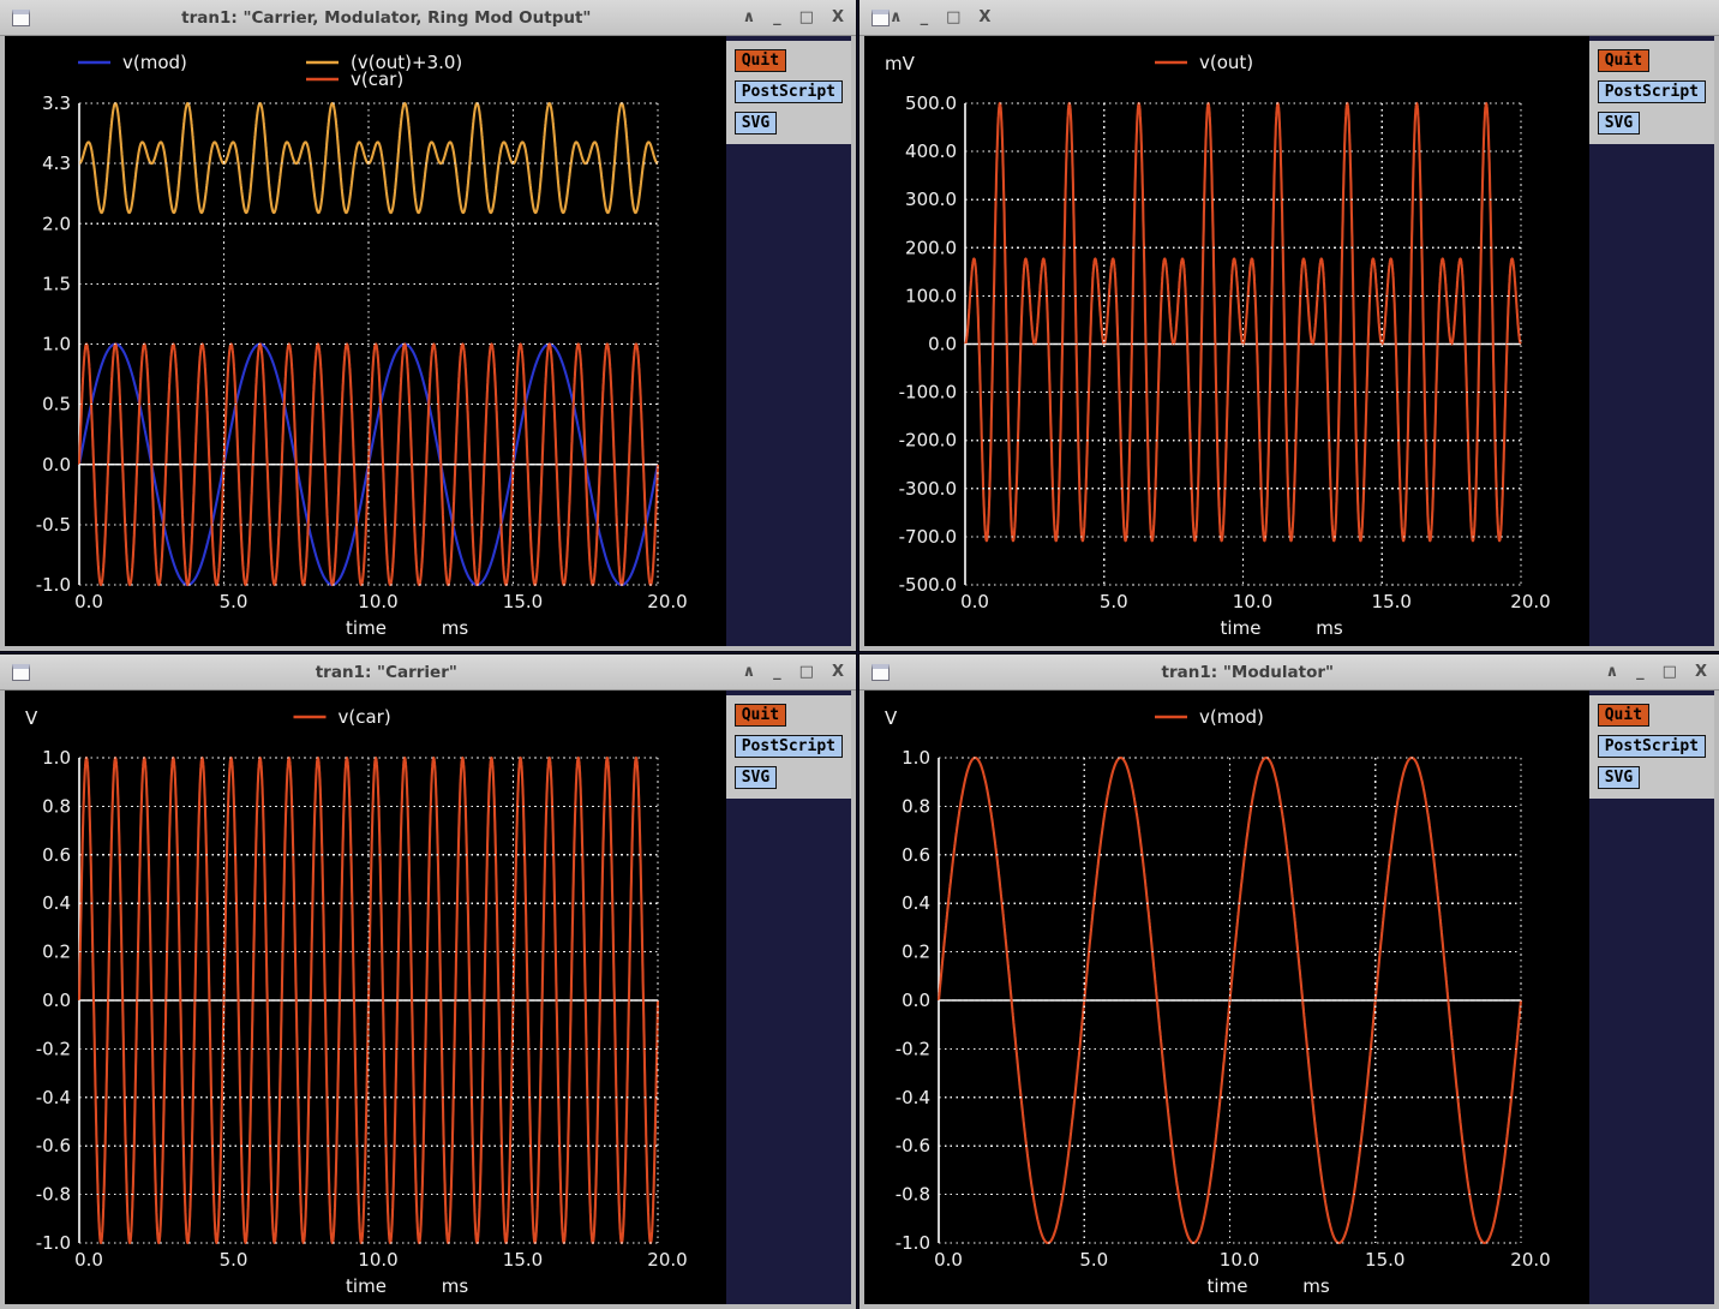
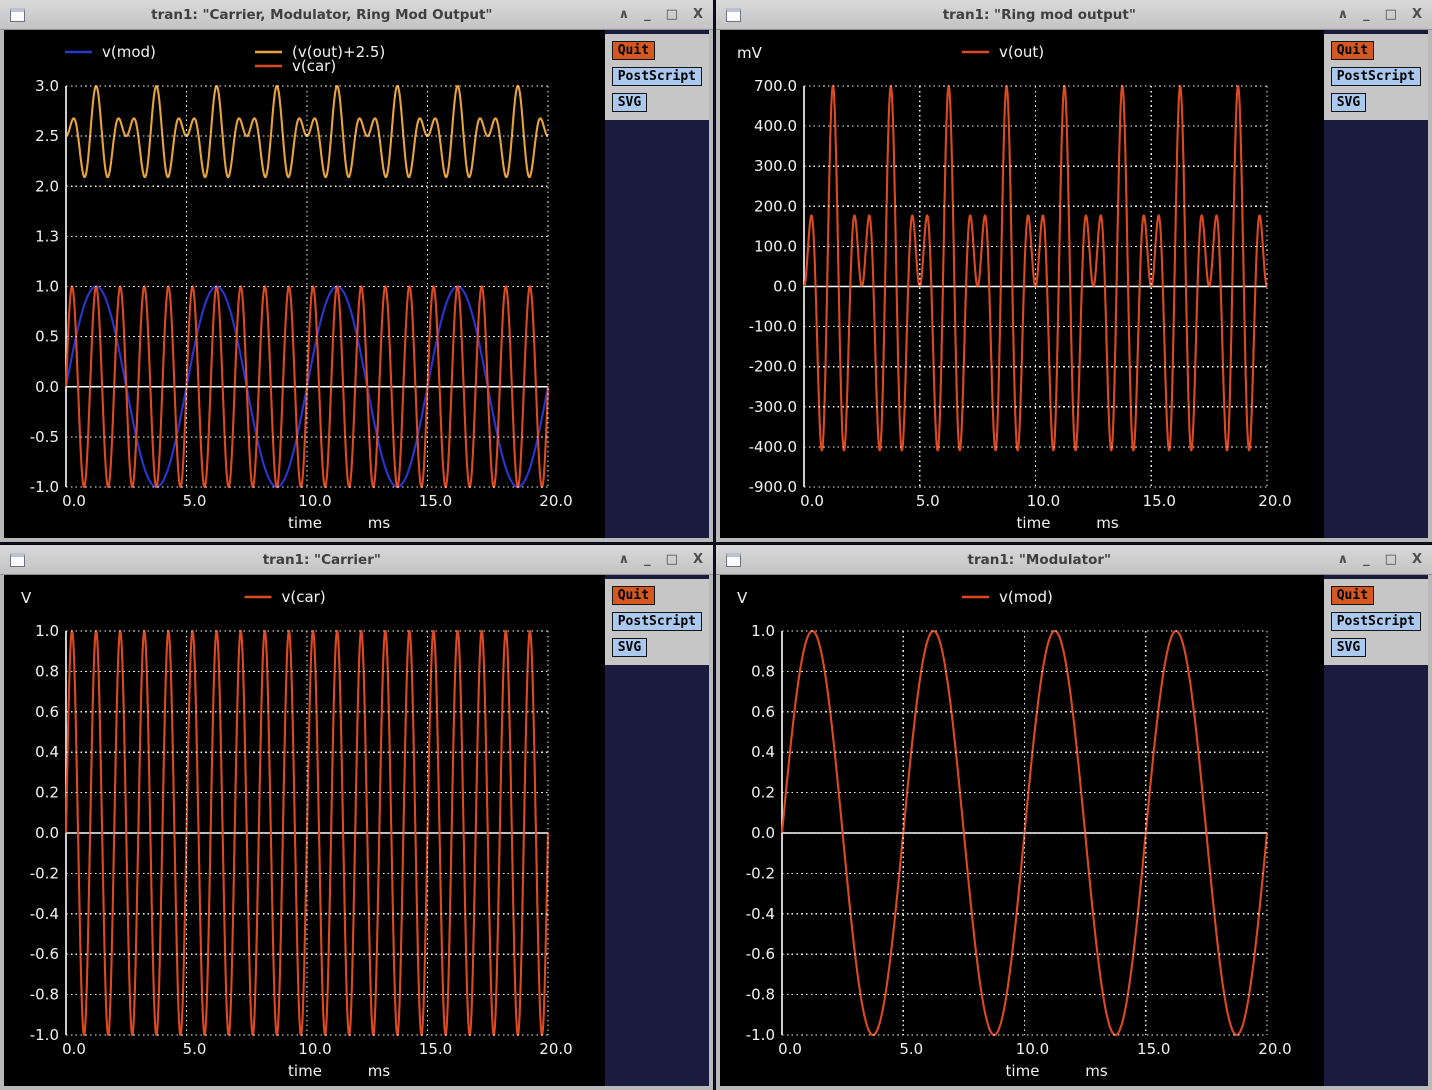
  tran1: "Carrier, Modulator, Ring Mod Output"
  ∧
  _
  □
  X
- 3.3
+ 3.0
- 4.3
+ 2.5
  2.0
- 1.5
+ 1.3
  1.0
  0.5
  0.0
  -0.5
  -1.0
  0.0
  5.0
  10.0
  15.0
  20.0
  time
  ms
  v(mod)
- (v(out)+3.0)
+ (v(out)+2.5)
  v(car)
  Quit
  PostScript
  SVG
+ tran1: "Ring mod output"
  ∧
  _
  □
  X
- 500.0
+ 700.0
  400.0
  300.0
  200.0
  100.0
  0.0
  -100.0
  -200.0
  -300.0
- -700.0
+ -400.0
- -500.0
+ -900.0
  0.0
  5.0
  10.0
  15.0
  20.0
  time
  ms
  mV
  v(out)
  Quit
  PostScript
  SVG
  tran1: "Carrier"
  ∧
  _
  □
  X
  1.0
  0.8
  0.6
  0.4
  0.2
  0.0
  -0.2
  -0.4
  -0.6
  -0.8
  -1.0
  0.0
  5.0
  10.0
  15.0
  20.0
  time
  ms
  V
  v(car)
  Quit
  PostScript
  SVG
  tran1: "Modulator"
  ∧
  _
  □
  X
  1.0
  0.8
  0.6
  0.4
  0.2
  0.0
  -0.2
  -0.4
  -0.6
  -0.8
  -1.0
  0.0
  5.0
  10.0
  15.0
  20.0
  time
  ms
  V
  v(mod)
  Quit
  PostScript
  SVG
